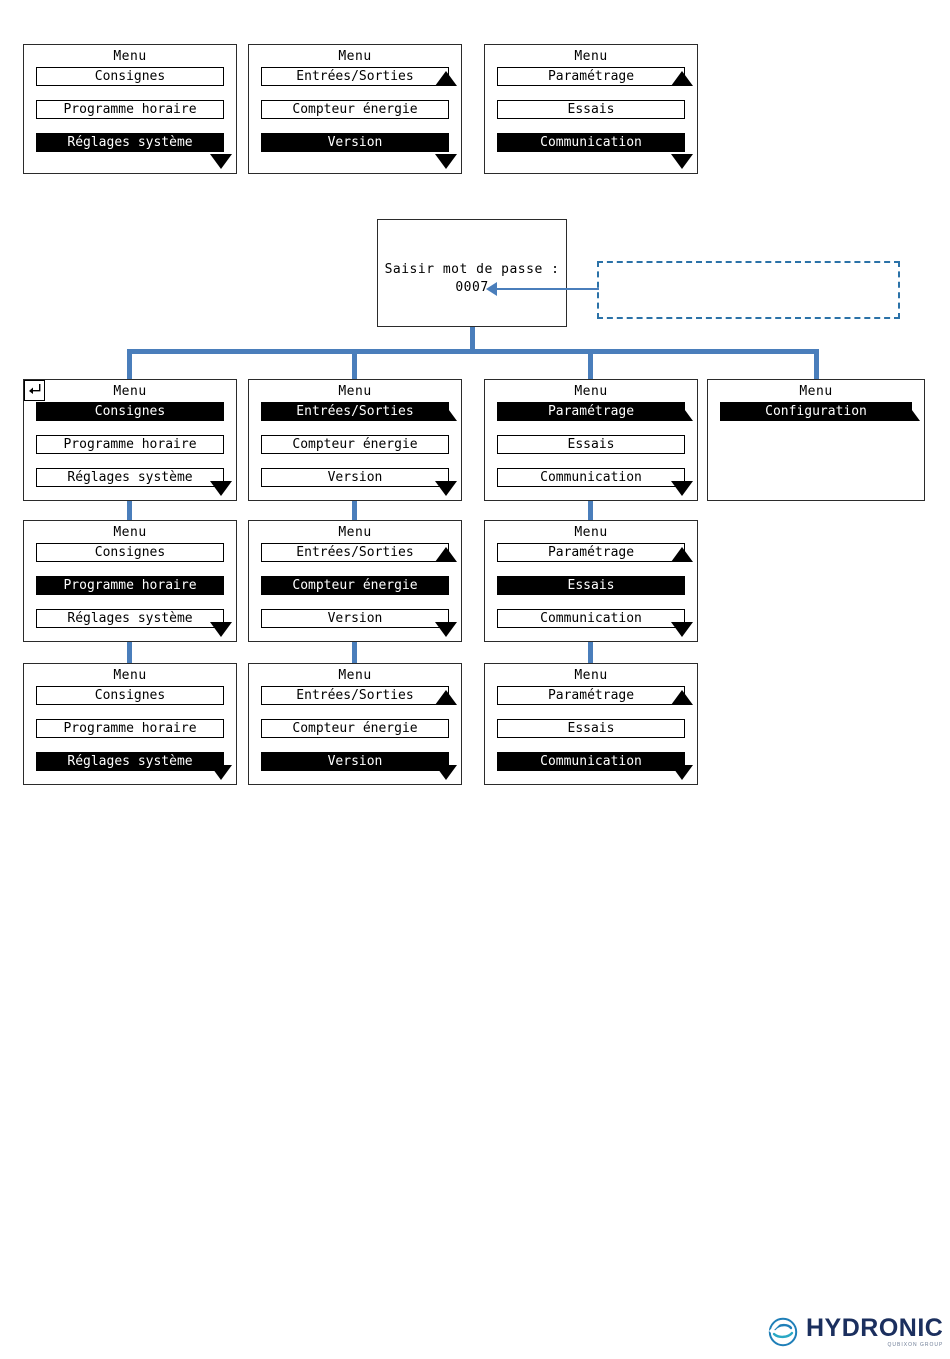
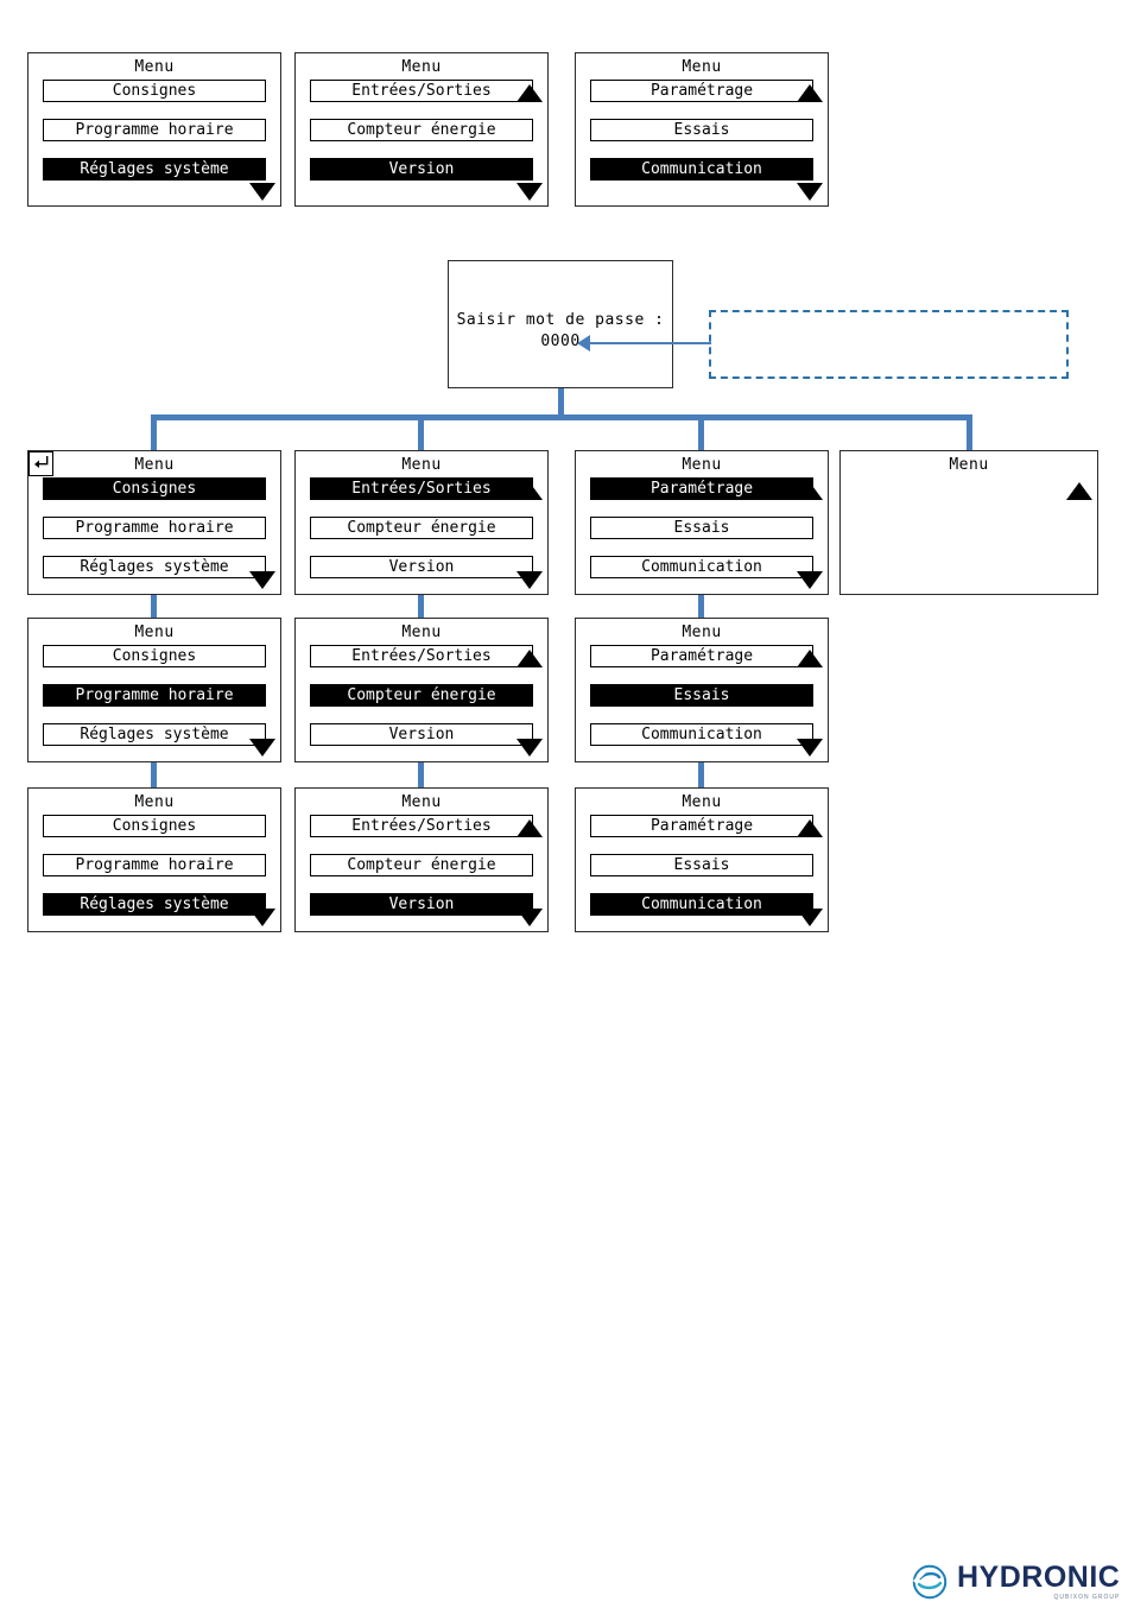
  Menu
  Consignes
  Programme horaire
  Réglages système
  Menu
  Entrées/Sorties
  Compteur énergie
  Version
  Menu
  Paramétrage
  Essais
  Communication
  Saisir mot de passe :
- 0007
+ 0000
  Menu
  Consignes
  Programme horaire
  Réglages système
  Menu
  Entrées/Sorties
  Compteur énergie
  Version
  Menu
  Paramétrage
  Essais
  Communication
  Menu
- Configuration
  Menu
  Consignes
  Programme horaire
  Réglages système
  Menu
  Entrées/Sorties
  Compteur énergie
  Version
  Menu
  Paramétrage
  Essais
  Communication
  Menu
  Consignes
  Programme horaire
  Réglages système
  Menu
  Entrées/Sorties
  Compteur énergie
  Version
  Menu
  Paramétrage
  Essais
  Communication
  HYDRONIC
